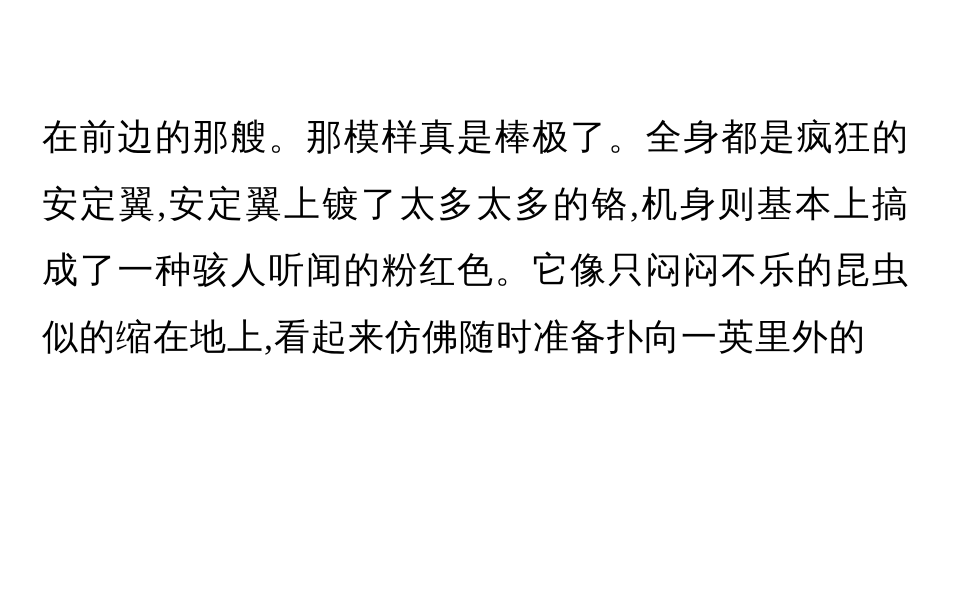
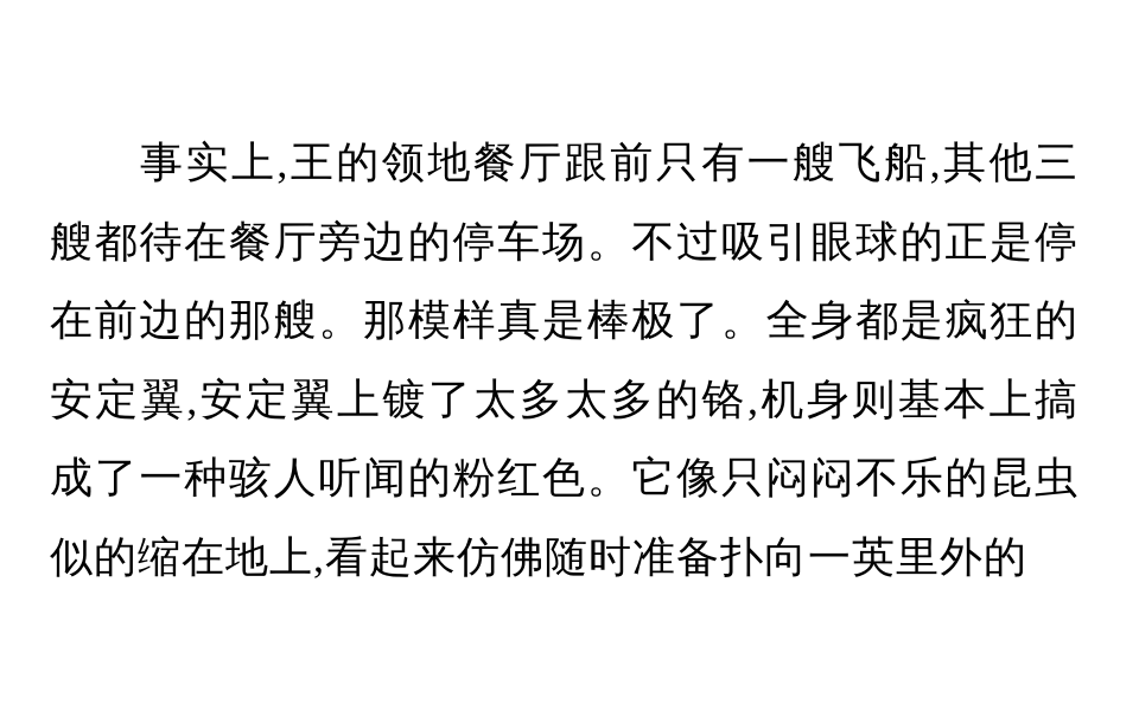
+ 事实上,王的领地餐厅跟前只有一艘飞船,其他三
+ 艘都待在餐厅旁边的停车场。不过吸引眼球的正是停
  在前边的那艘。那模样真是棒极了。全身都是疯狂的
  安定翼,安定翼上镀了太多太多的铬,机身则基本上搞
  成了一种骇人听闻的粉红色。它像只闷闷不乐的昆虫
  似的缩在地上,看起来仿佛随时准备扑向一英里外的
